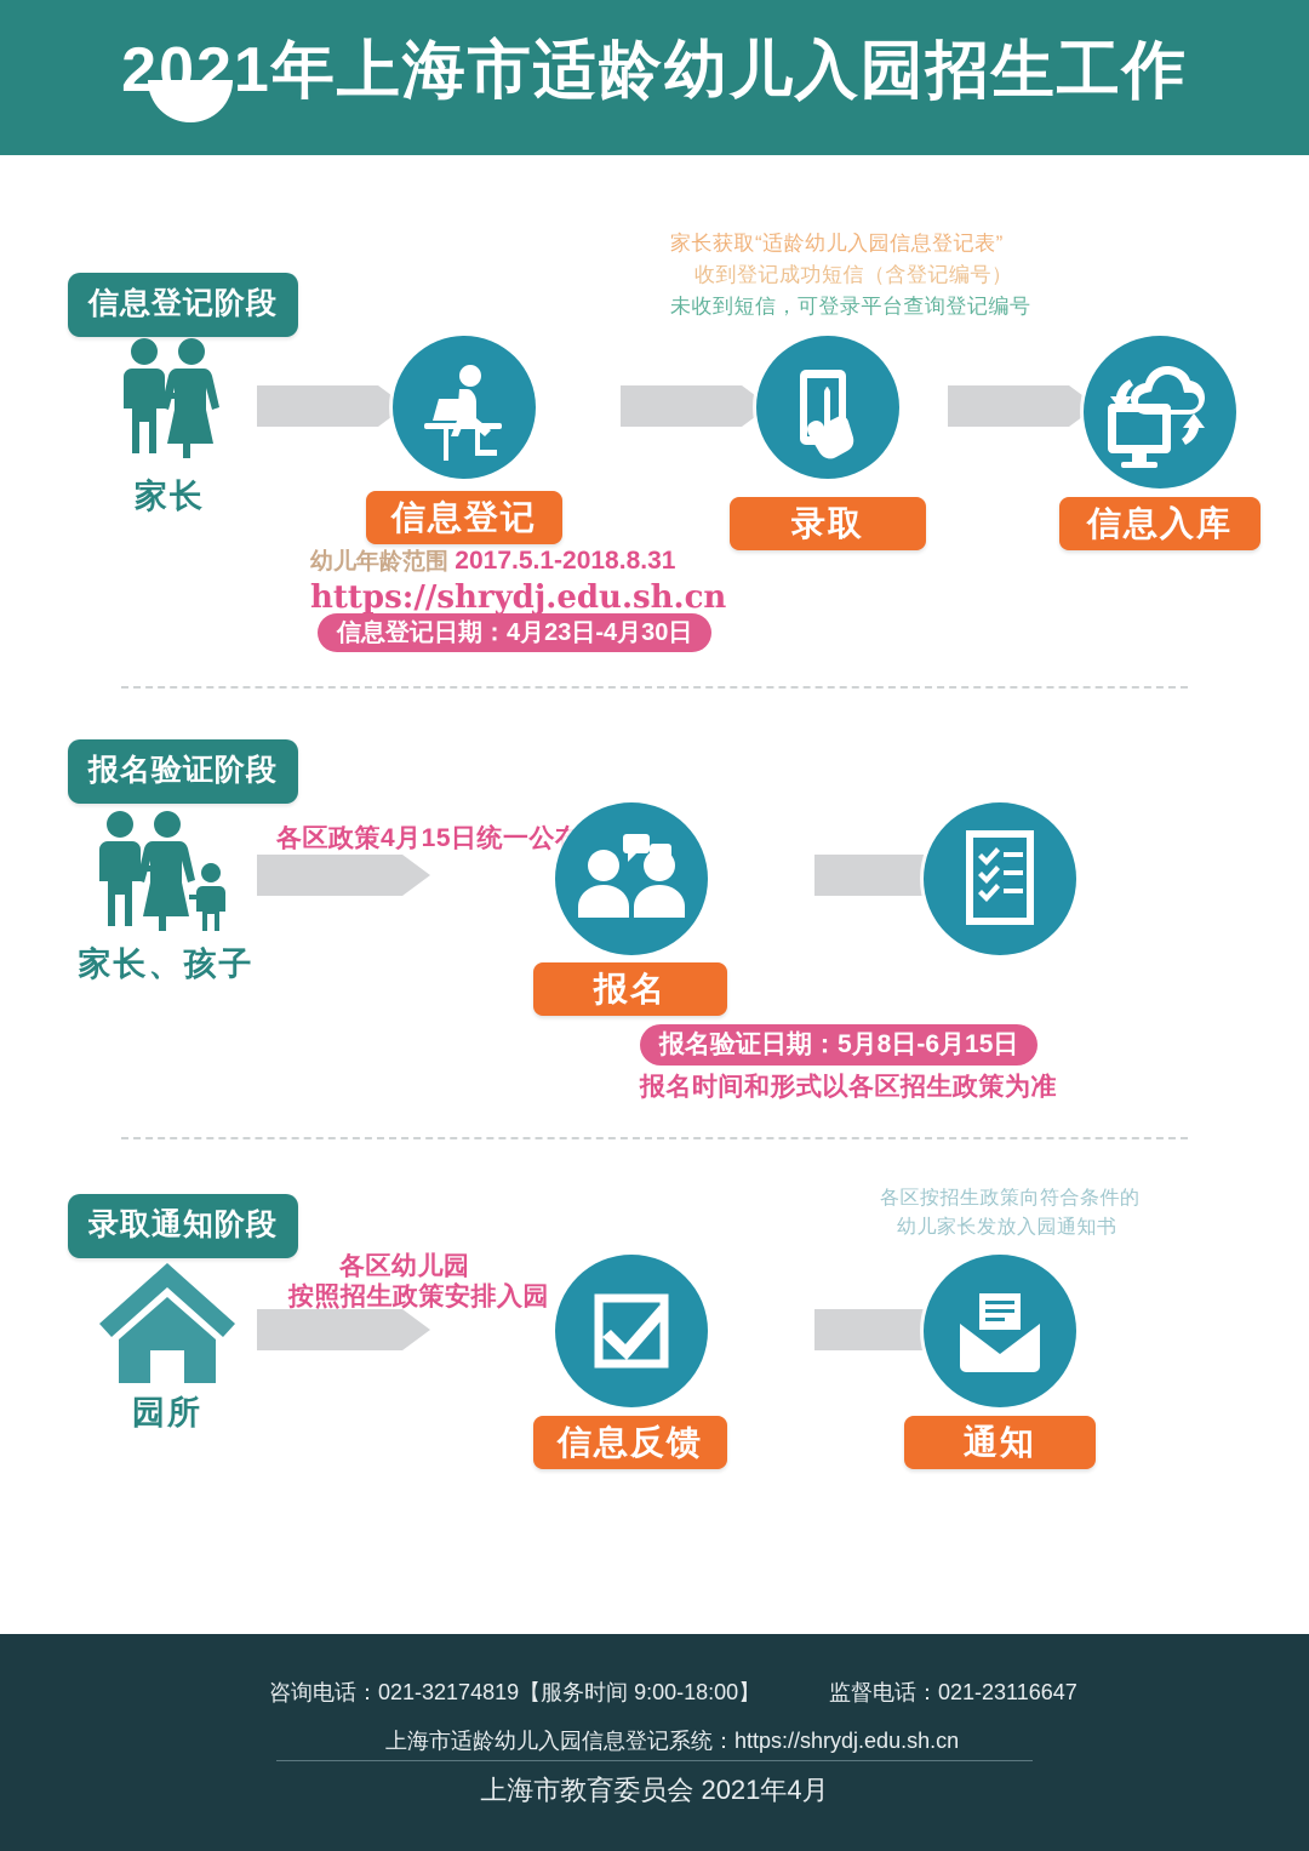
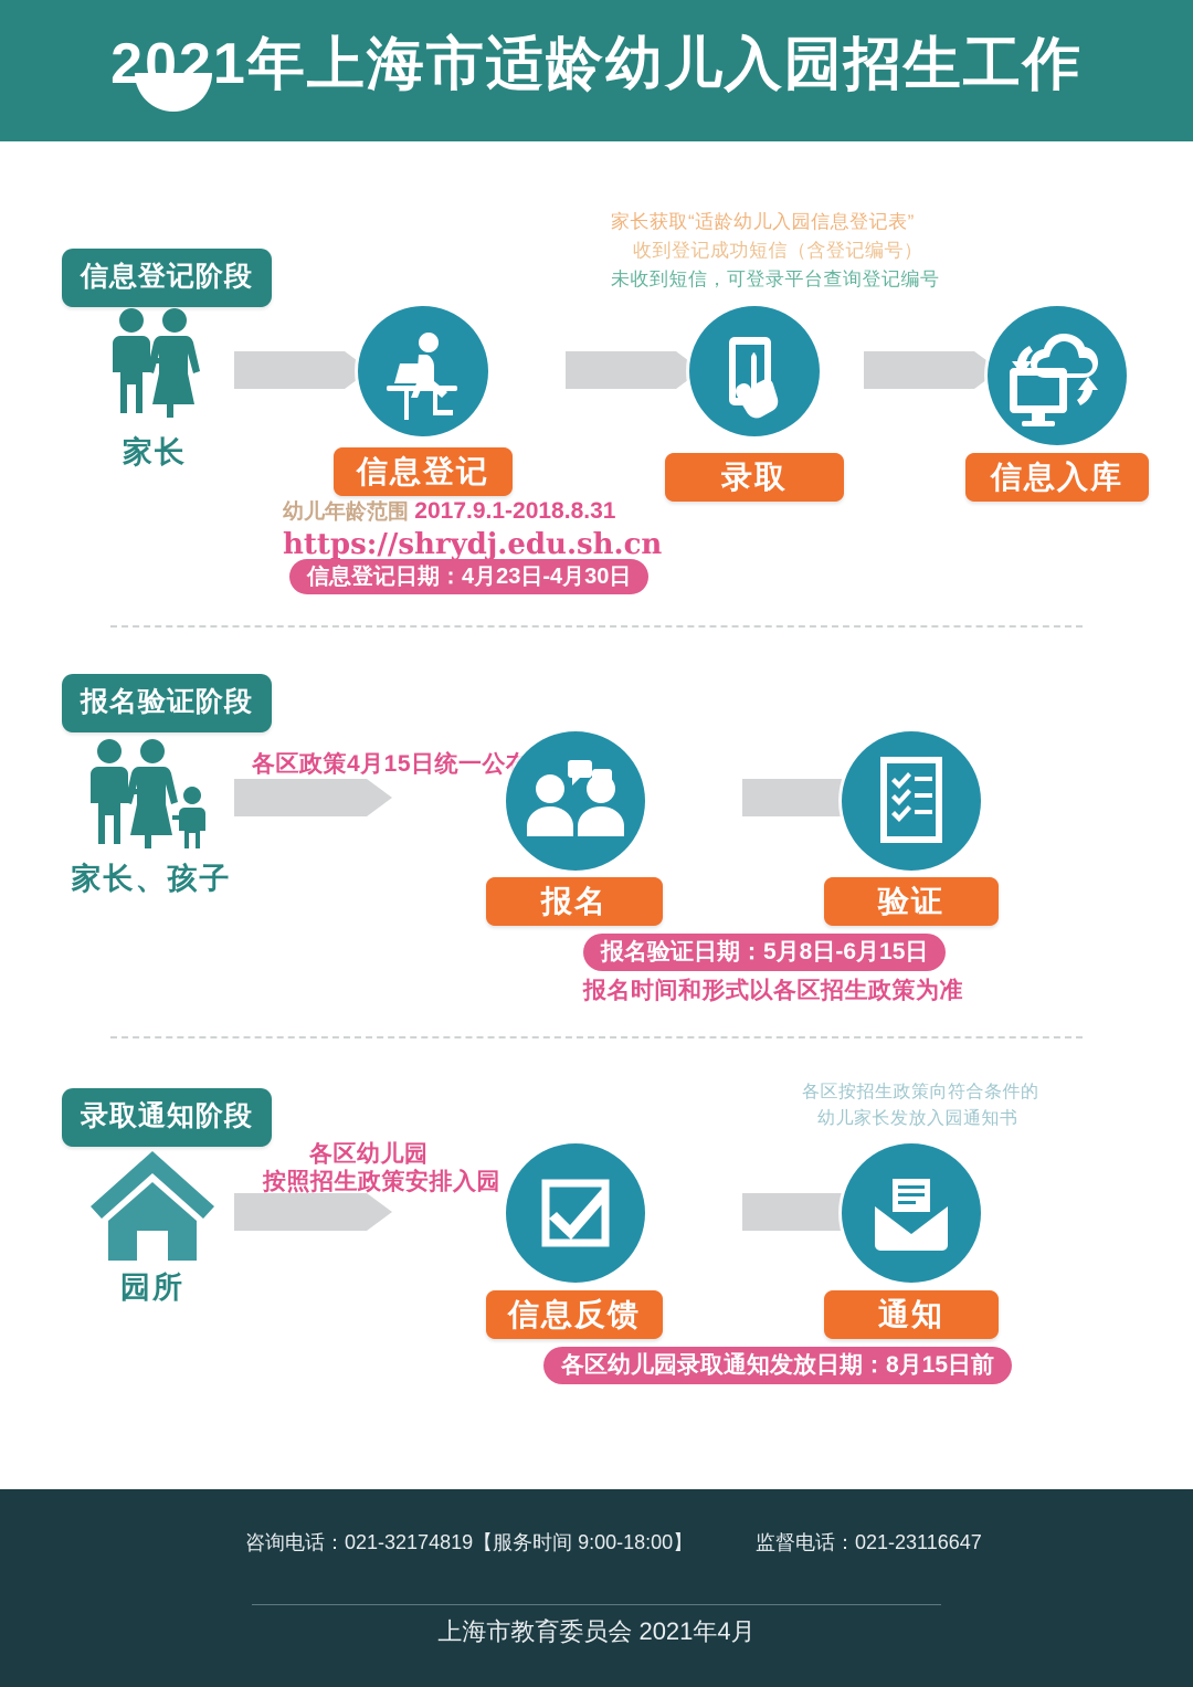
  2021年上海市适龄幼儿入园招生工作
  信息登记阶段
  家长获取“适龄幼儿入园信息登记表”
  收到登记成功短信（含登记编号）
  未收到短信，可登录平台查询登记编号
  家长
  信息登记
  录取
  信息入库
- 幼儿年龄范围 2017.5.1-2018.8.31
+ 幼儿年龄范围 2017.9.1-2018.8.31
  https://shrydj.edu.sh.cn
  信息登记日期：4月23日-4月30日
  报名验证阶段
  家长、孩子
  各区政策4月15日统一公
  报名
+ 验证
  报名验证日期：5月8日-6月15日
  报名时间和形式以各区招生政策为准
  录取通知阶段
  园所
  各区按招生政策向符合条件的
  幼儿家长发放入园通知书
  各区幼儿园
  按照招生政策安排入园
  信息反馈
  通知
+ 各区幼儿园录取通知发放日期：8月15日前
  咨询电话：021-32174819【服务时间 9:00-18:00】
  监督电话：021-23116647
- 上海市适龄幼儿入园信息登记系统：https://shrydj.edu.sh.cn
  上海市教育委员会 2021年4月
